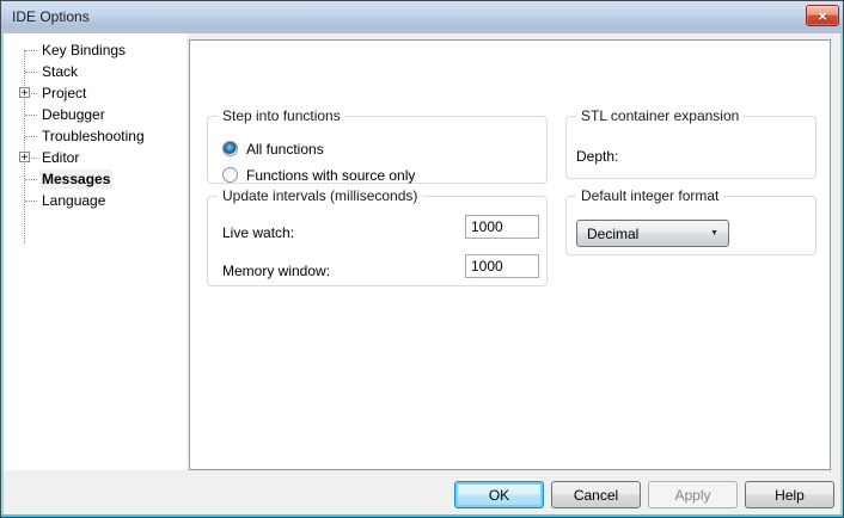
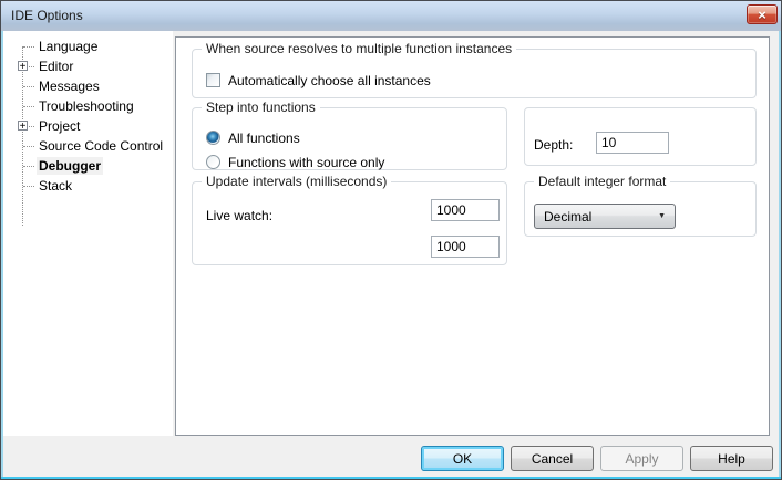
  IDE Options
  ×
- Key Bindings
- Stack
+ Language
  +
- Project
+ Editor
- Debugger
+ Messages
  Troubleshooting
  +
- Editor
+ Project
+ Source Code Control
- Messages
+ Debugger
- Language
+ Stack
+ When source resolves to multiple function instances
+ Automatically choose all instances
  Step into functions
  All functions
  Functions with source only
- STL container expansion
  Depth:
+ 10
  Update intervals (milliseconds)
  Live watch:
  1000
- Memory window:
  1000
  Default integer format
  Decimal
  OK
  Cancel
  Apply
  Help
